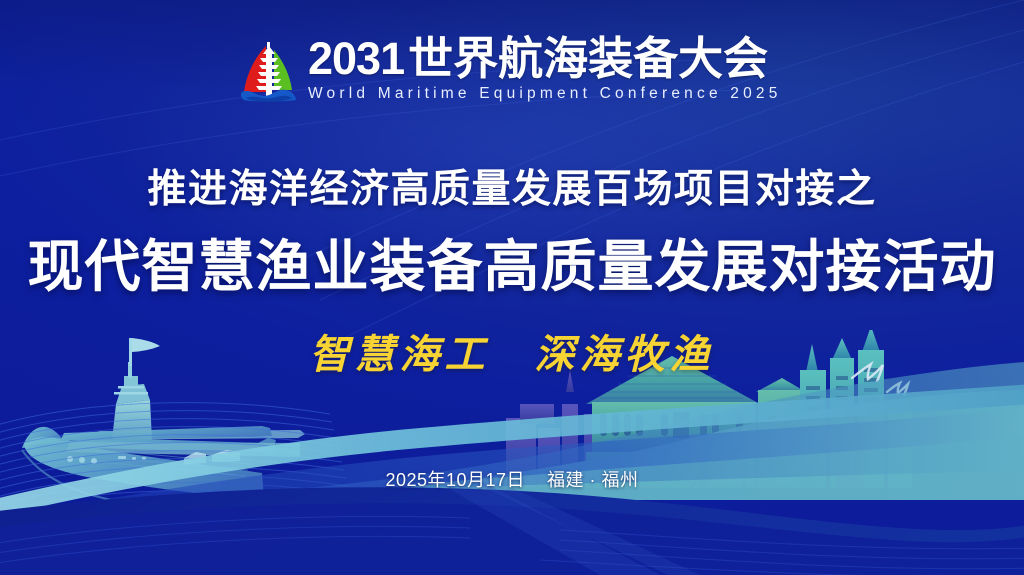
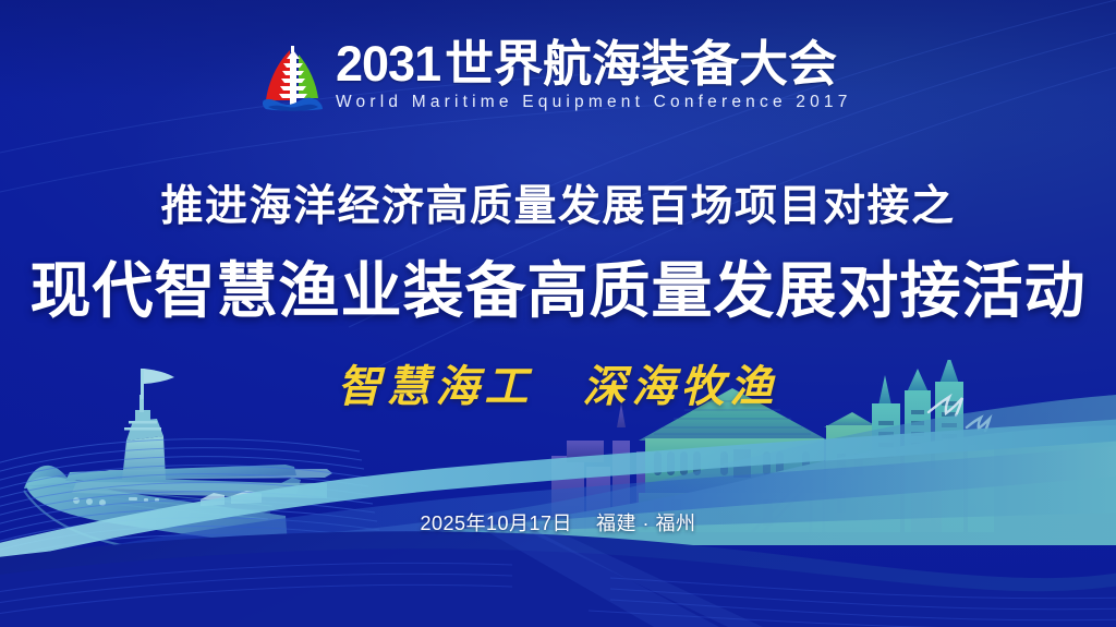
  2031世界航海装备大会
- World Maritime Equipment Conference 2025
+ World Maritime Equipment Conference 2017
  推进海洋经济高质量发展百场项目对接之
  现代智慧渔业装备高质量发展对接活动
  智慧海工 深海牧渔
  2025年10月17日 福建 · 福州
